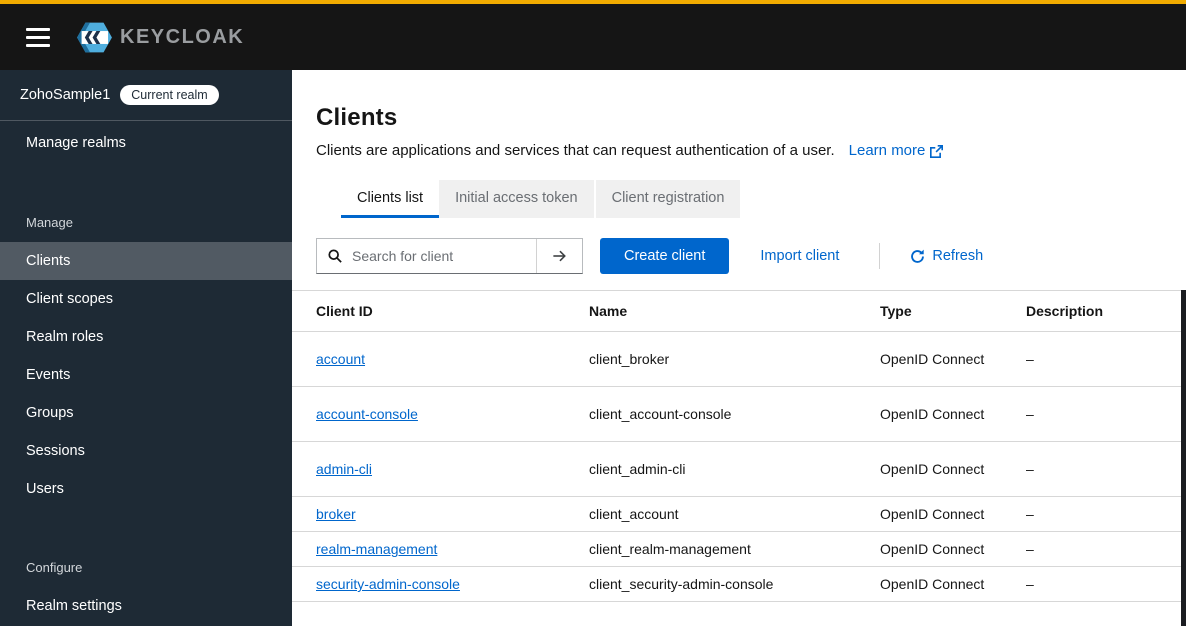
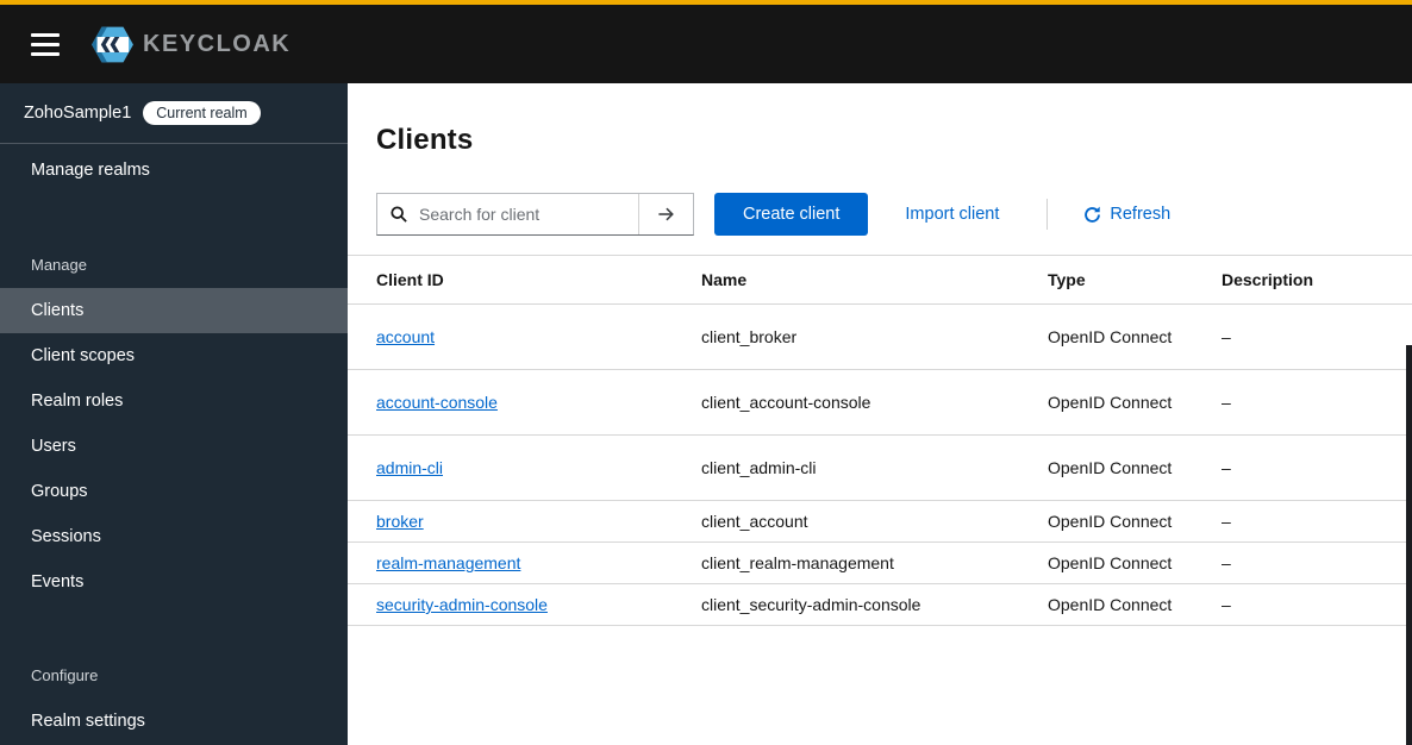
  KEYCLOAK
  ZohoSample1
  Current realm
  Manage realms
  Manage
  Clients
  Client scopes
  Realm roles
- Events
+ Users
  Groups
  Sessions
- Users
+ Events
  Configure
  Realm settings
  Clients
- Clients are applications and services that can request authentication of a user.
- Learn more
- Clients list
- Initial access token
- Client registration
  Search for client
  Create client
  Import client
  Refresh
  Client ID	Name	Type	Description
  account	client_broker	OpenID Connect	–
  account-console	client_account-console	OpenID Connect	–
  admin-cli	client_admin-cli	OpenID Connect	–
  broker	client_account	OpenID Connect	–
  realm-management	client_realm-management	OpenID Connect	–
  security-admin-console	client_security-admin-console	OpenID Connect	–
